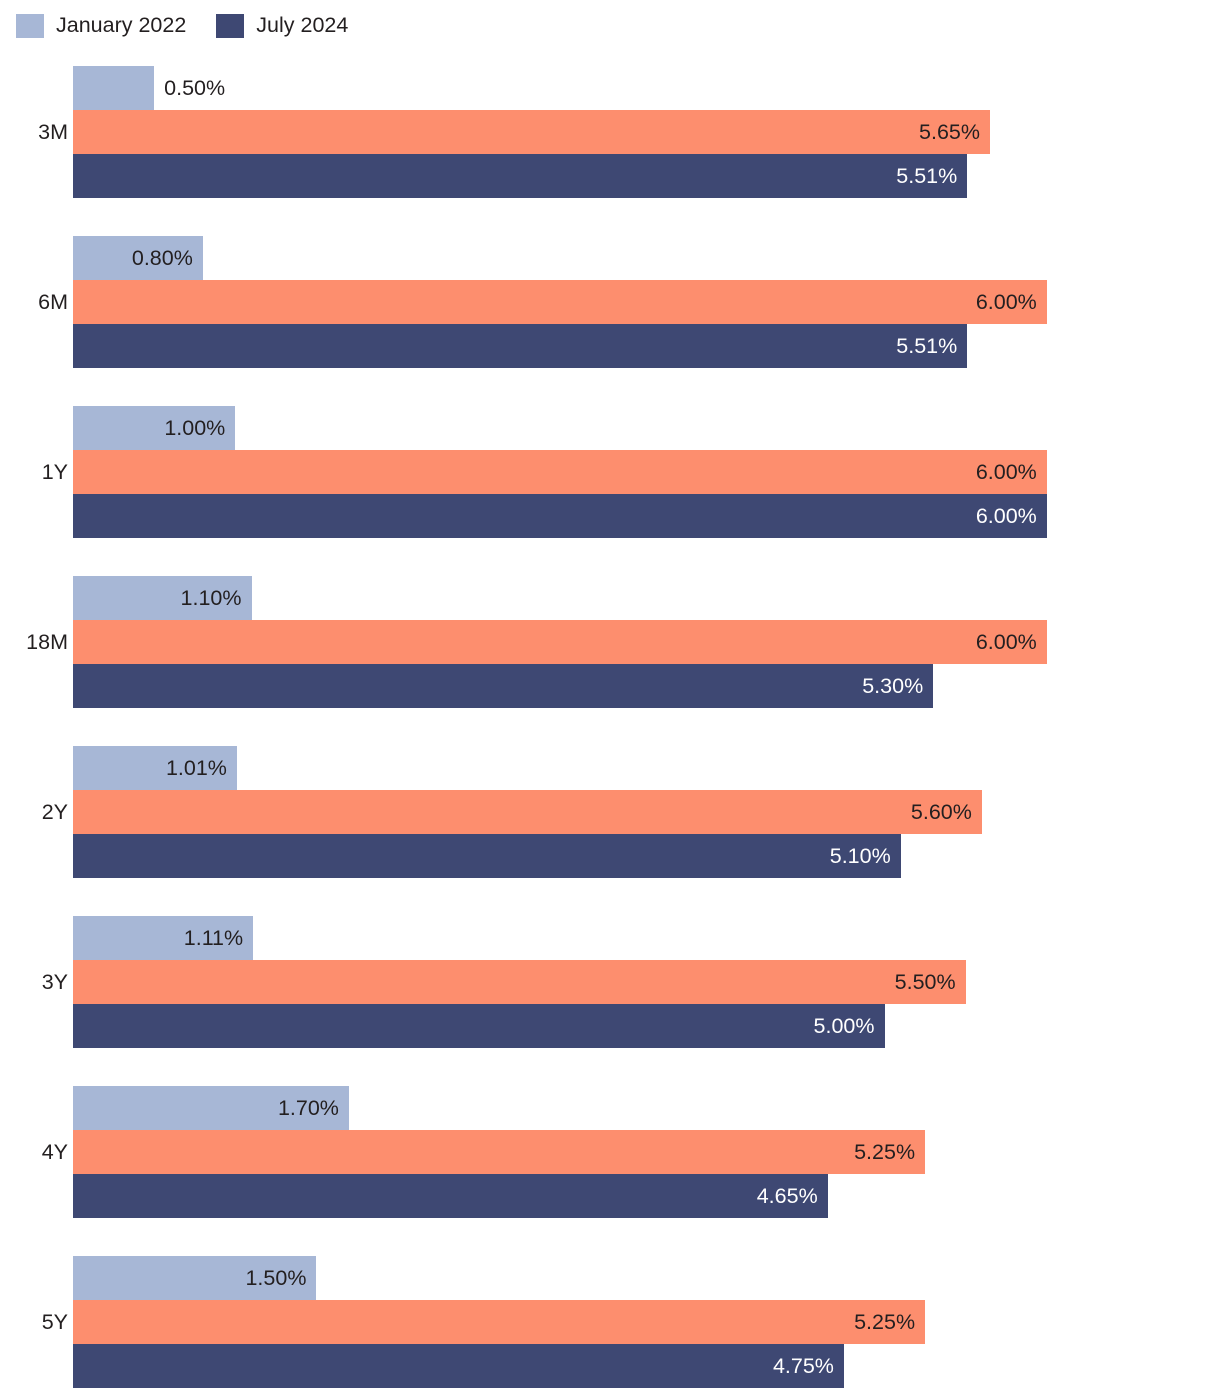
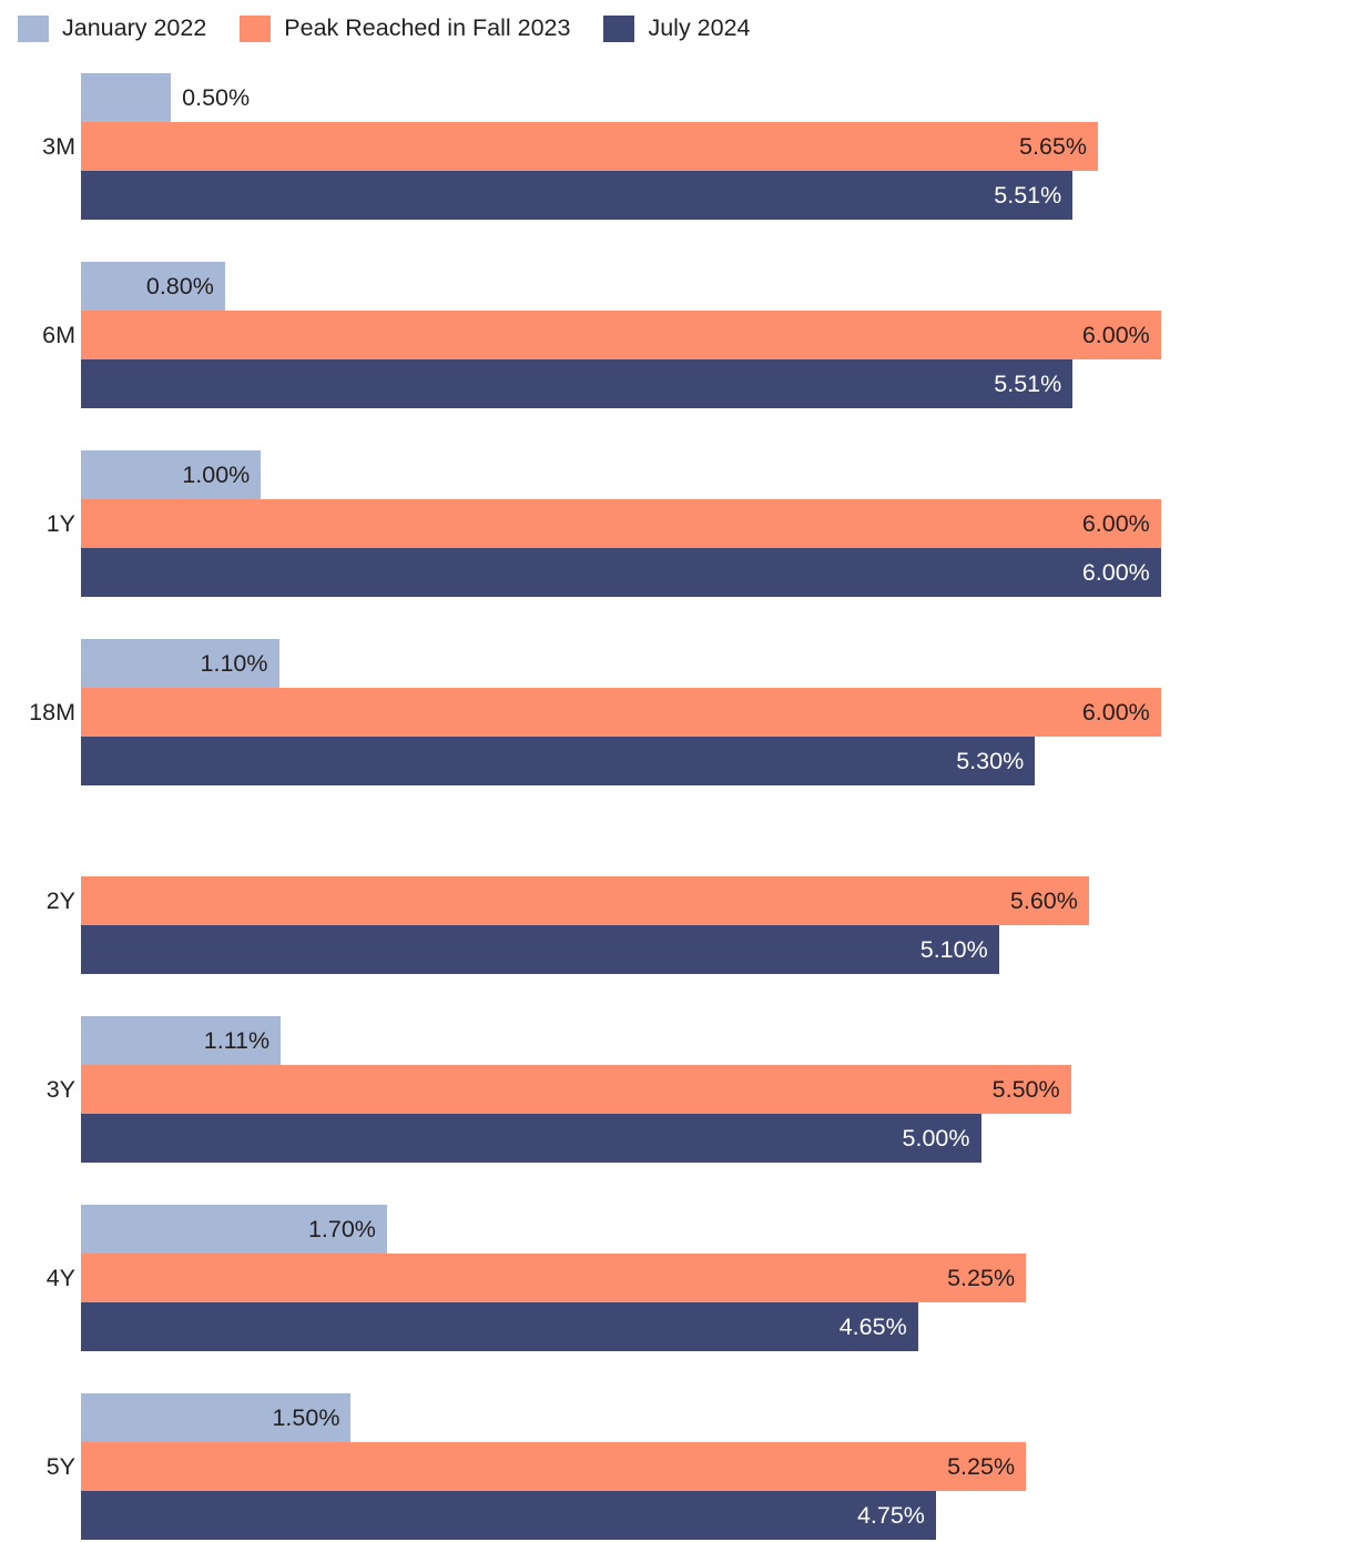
  January 2022
+ Peak Reached in Fall 2023
  July 2024
  3M
  0.50%
  5.65%
  5.51%
  6M
  0.80%
  6.00%
  5.51%
  1Y
  1.00%
  6.00%
  6.00%
  18M
  1.10%
  6.00%
  5.30%
  2Y
- 1.01%
  5.60%
  5.10%
  3Y
  1.11%
  5.50%
  5.00%
  4Y
  1.70%
  5.25%
  4.65%
  5Y
  1.50%
  5.25%
  4.75%
